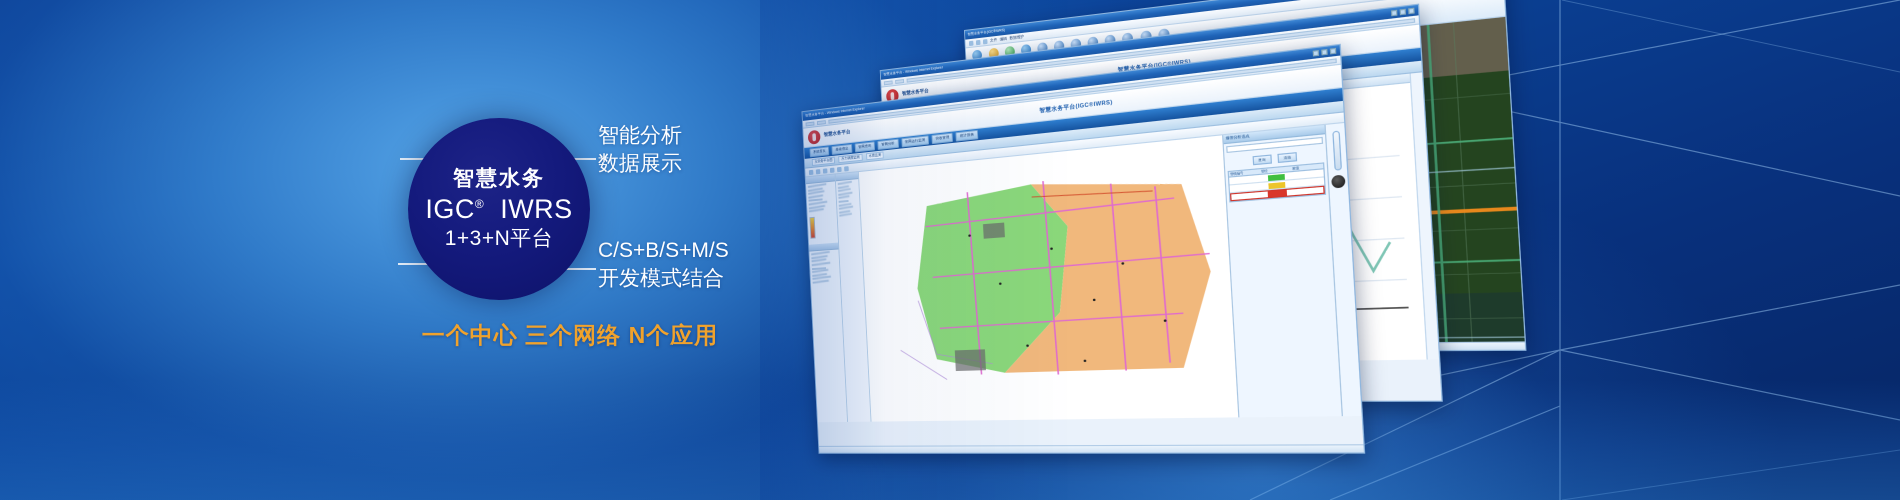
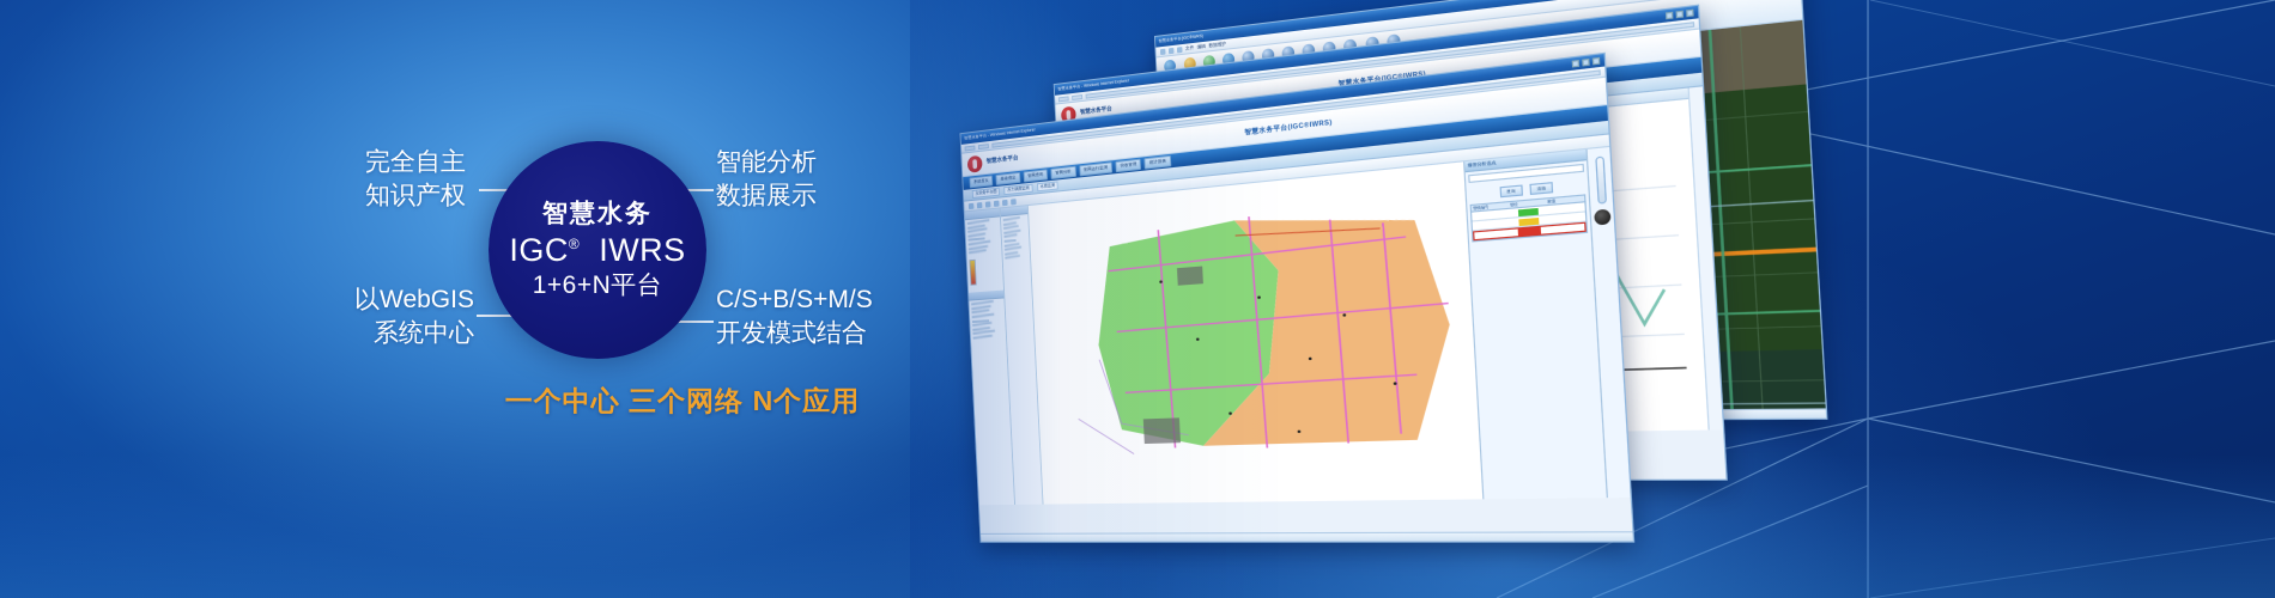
+ 完全自主
+ 知识产权
+ 以WebGIS
+ 系统中心
  智能分析
  数据展示
  C/S+B/S+M/S
  开发模式结合
  智慧水务
  IGC® IWRS
- 1+3+N平台
+ 1+6+N平台
  一个中心 三个网络 N个应用
